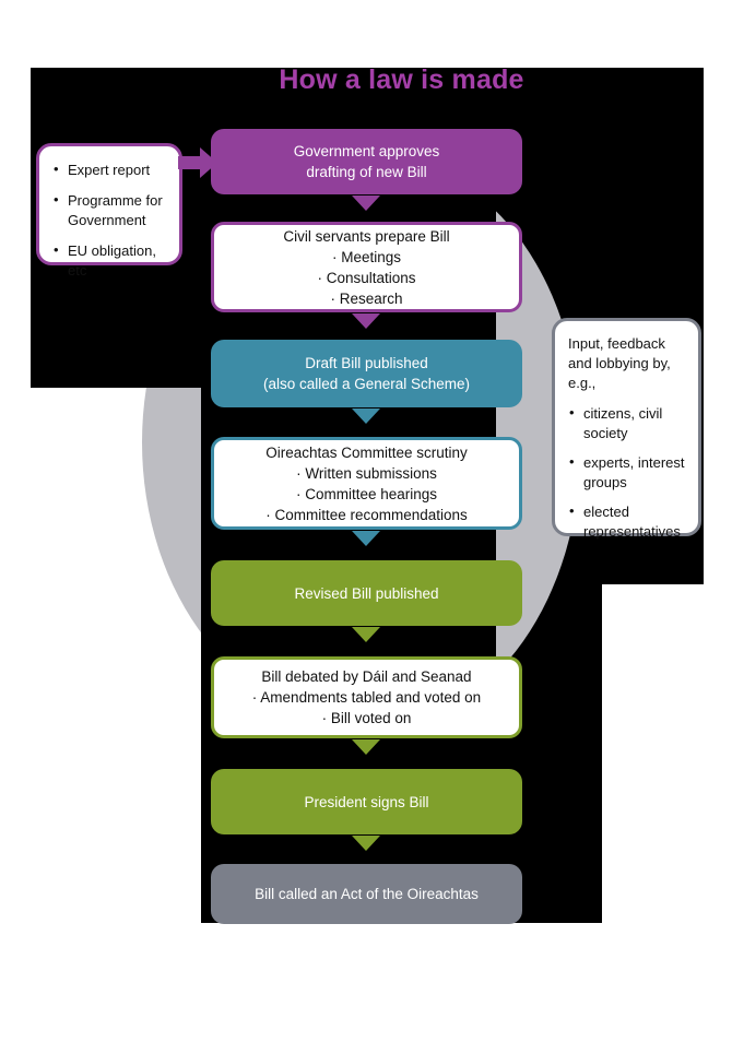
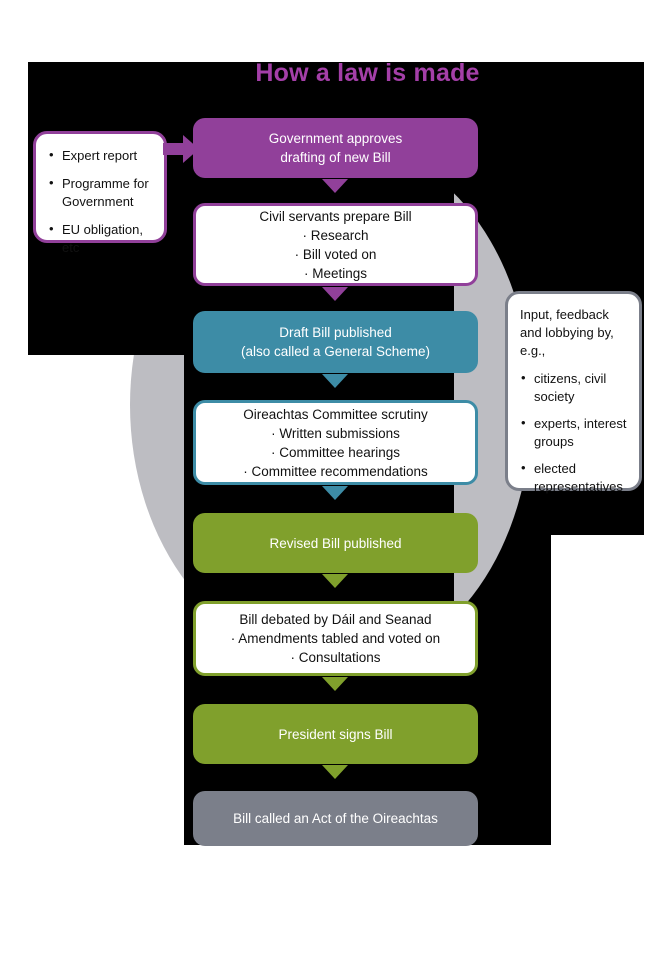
  How a law is made
  Expert report
  Programme for Government
  EU obligation, etc
  Input, feedback and lobbying by, e.g.,
  citizens, civil society
  experts, interest groups
  elected representatives
  Government approves
  drafting of new Bill
  Civil servants prepare Bill
- · Meetings
+ · Research
- · Consultations
+ · Bill voted on
- · Research
+ · Meetings
  Draft Bill published
  (also called a General Scheme)
  Oireachtas Committee scrutiny
  · Written submissions
  · Committee hearings
  · Committee recommendations
  Revised Bill published
  Bill debated by Dáil and Seanad
  · Amendments tabled and voted on
- · Bill voted on
+ · Consultations
  President signs Bill
  Bill called an Act of the Oireachtas
